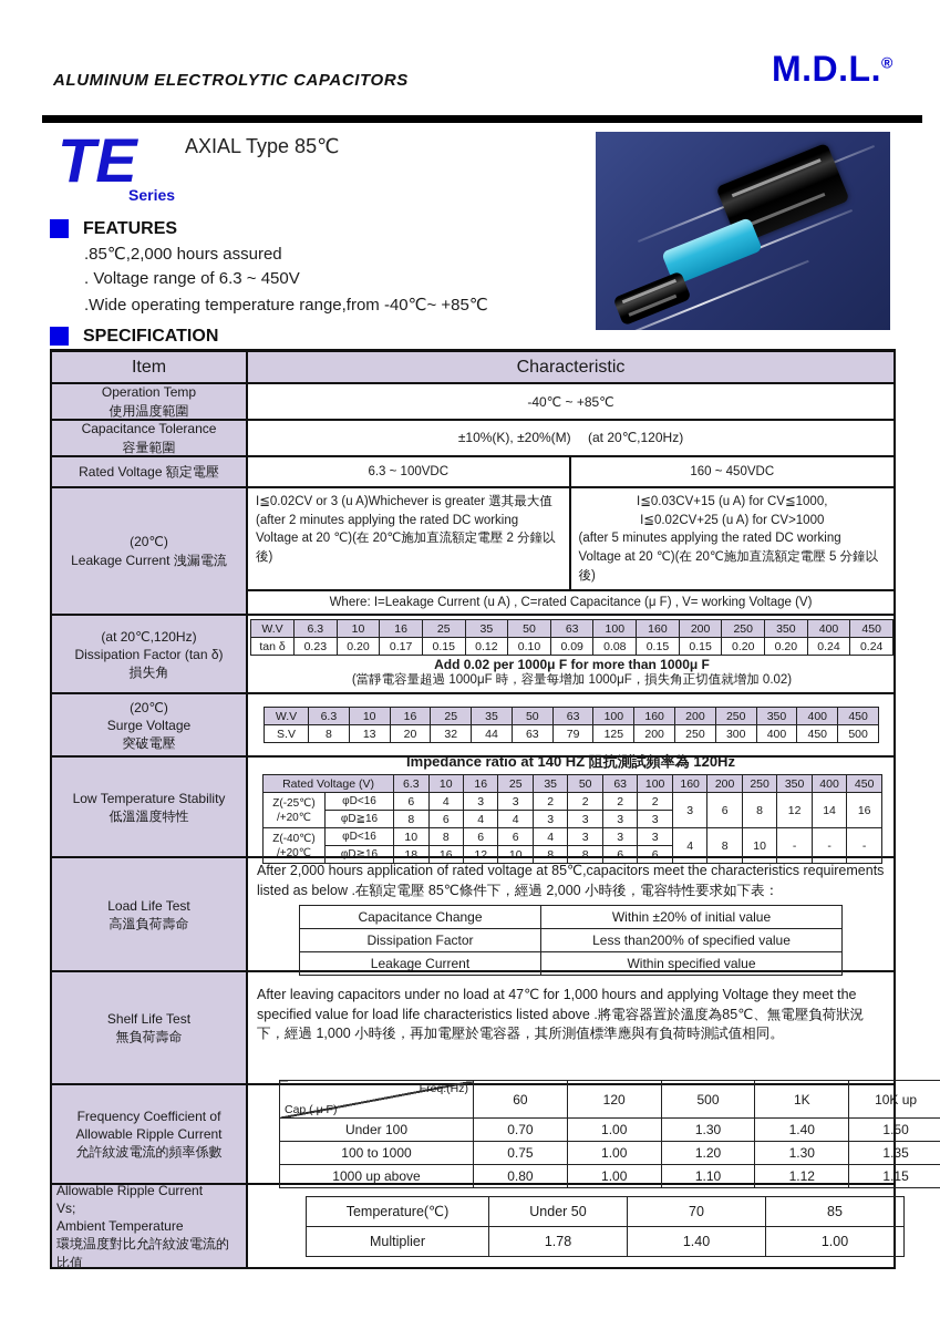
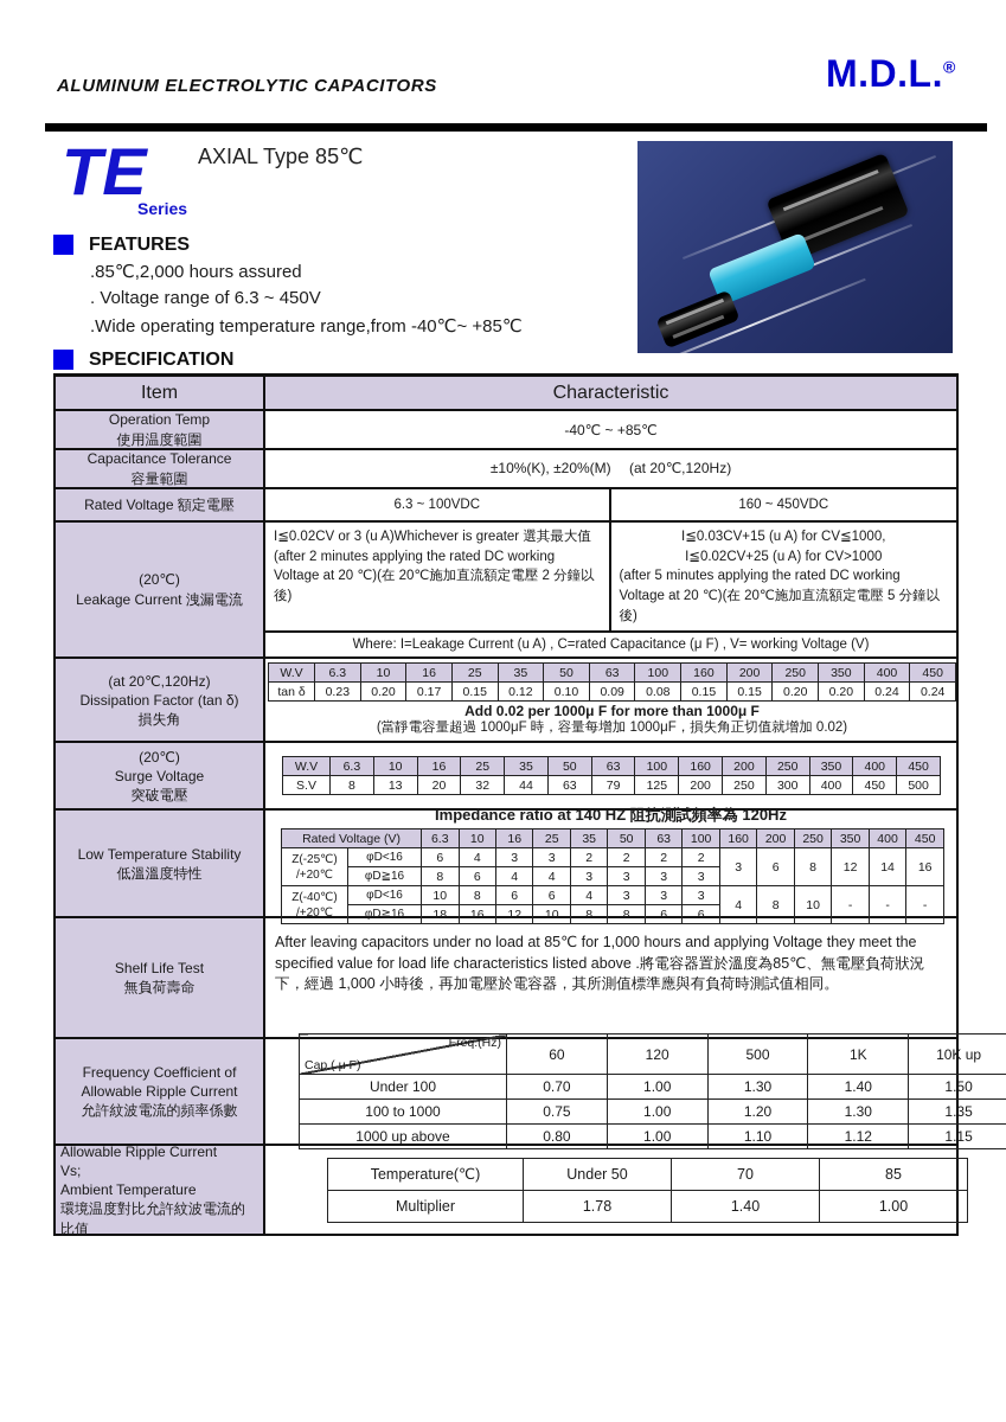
  ALUMINUM ELECTROLYTIC CAPACITORS
  M.D.L.®
  TE
  Series
  AXIAL Type 85℃
  FEATURES
  .85℃,2,000 hours assured
  . Voltage range of 6.3 ~ 450V
  .Wide operating temperature range,from -40℃~ +85℃
  SPECIFICATION
  Item
  Characteristic
  Operation Temp
  使用温度範圍
  -40℃ ~ +85℃
  Capacitance Tolerance
  容量範圍
  ±10%(K), ±20%(M) (at 20℃,120Hz)
  Rated Voltage 額定電壓
  6.3 ~ 100VDC
  160 ~ 450VDC
  (20℃)
  Leakage Current 洩漏電流
  I≦0.02CV or 3 (u A)Whichever is greater 選其最大值
  (after 2 minutes applying the rated DC working Voltage at 20 ℃)(在 20℃施加直流額定電壓 2 分鐘以後)
  I≦0.03CV+15 (u A) for CV≦1000,
  I≦0.02CV+25 (u A) for CV>1000
  (after 5 minutes applying the rated DC working Voltage at 20 ℃)(在 20℃施加直流額定電壓 5 分鐘以後)
  Where: I=Leakage Current (u A) , C=rated Capacitance (μ F) , V= working Voltage (V)
  (at 20℃,120Hz)
  Dissipation Factor (tan δ)
  損失角
  W.V	6.3	10	16	25	35	50	63	100	160	200	250	350	400	450
  tan δ	0.23	0.20	0.17	0.15	0.12	0.10	0.09	0.08	0.15	0.15	0.20	0.20	0.24	0.24
  Add 0.02 per 1000μ F for more than 1000μ F
  (當靜電容量超過 1000μF 時，容量每增加 1000μF，損失角正切值就增加 0.02)
  (20℃)
  Surge Voltage
  突破電壓
  W.V	6.3	10	16	25	35	50	63	100	160	200	250	350	400	450
  S.V	8	13	20	32	44	63	79	125	200	250	300	400	450	500
  Low Temperature Stability
  低溫溫度特性
  Impedance ratio at 140 HZ 阻抗測試頻率為 120Hz
  Rated Voltage (V)	6.3	10	16	25	35	50	63	100	160	200	250	350	400	450
  Z(-25℃) /+20℃	φD<16	6	4	3	3	2	2	2	2	3	6	8	12	14	16
  φD≧16	8	6	4	4	3	3	3	3
  Z(-40℃) /+20℃	φD<16	10	8	6	6	4	3	3	3	4	8	10	-	-	-
  φD≧16	18	16	12	10	8	8	6	6
- Load Life Test
- 高溫負荷壽命
- After 2,000 hours application of rated voltage at 85℃,capacitors meet the characteristics requirements listed as below .在額定電壓 85℃條件下，經過 2,000 小時後，電容特性要求如下表：
- Capacitance Change	Within ±20% of initial value
- Dissipation Factor	Less than200% of specified value
- Leakage Current	Within specified value
  Shelf Life Test
  無負荷壽命
- After leaving capacitors under no load at 47℃ for 1,000 hours and applying Voltage they meet the specified value for load life characteristics listed above .將電容器置於溫度為85℃、無電壓負荷狀況下，經過 1,000 小時後，再加電壓於電容器，其所測值標準應與有負荷時測試值相同。
+ After leaving capacitors under no load at 85℃ for 1,000 hours and applying Voltage they meet the specified value for load life characteristics listed above .將電容器置於溫度為85℃、無電壓負荷狀況下，經過 1,000 小時後，再加電壓於電容器，其所測值標準應與有負荷時測試值相同。
  Frequency Coefficient of
  Allowable Ripple Current
  允許紋波電流的頻率係數
  Freq.(Hz) Cap.( μ F)	60	120	500	1K	10K up
  Under 100	0.70	1.00	1.30	1.40	1.50
  100 to 1000	0.75	1.00	1.20	1.30	1.35
  1000 up above	0.80	1.00	1.10	1.12	1.15
  Allowable Ripple Current
  Vs;
  Ambient Temperature
  環境温度對比允許紋波電流的
  比值
  Temperature(℃)	Under 50	70	85
  Multiplier	1.78	1.40	1.00
